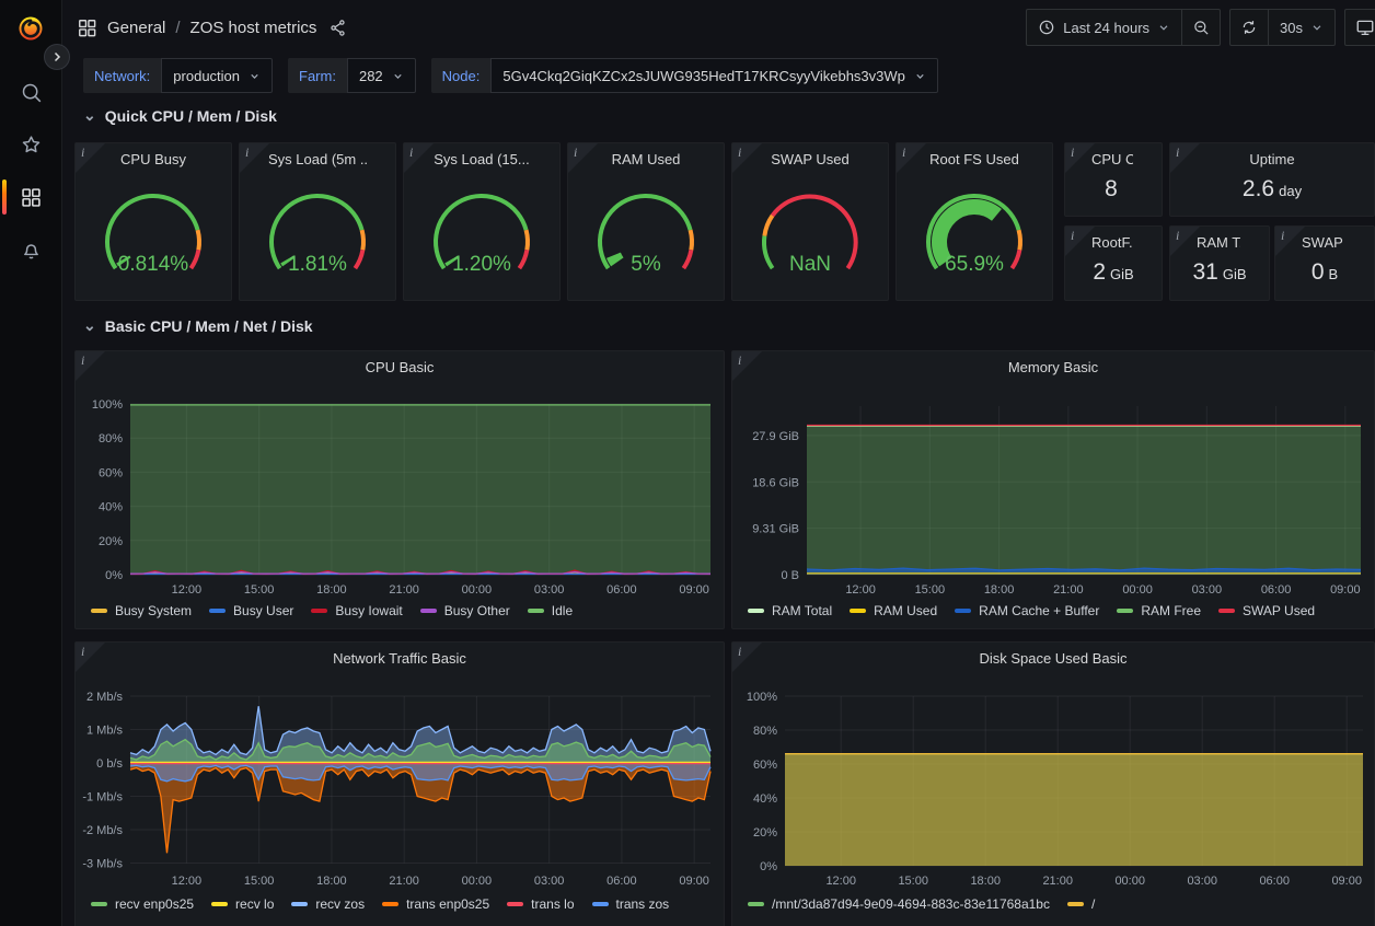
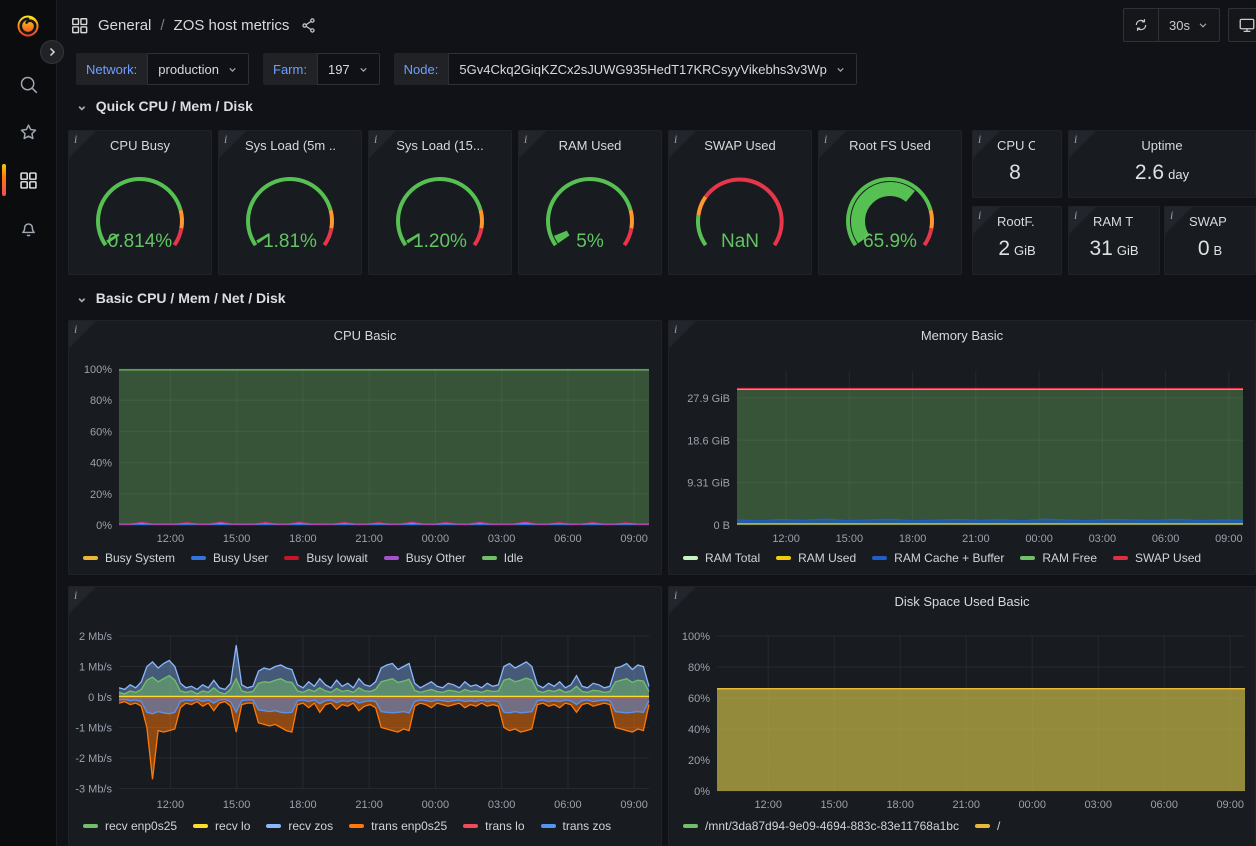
  General
  /
  ZOS host metrics
- Last 24 hours
  30s
  Network:
  production
  Farm:
- 282
+ 197
  Node:
  5Gv4Ckq2GiqKZCx2sJUWG935HedT17KRCsyyVikebhs3v3Wp
  ⌄
  Quick CPU / Mem / Disk
  CPU Busy
  0.814%
  Sys Load (5m ..
  1.81%
  Sys Load (15...
  1.20%
  RAM Used
  5%
  SWAP Used
  NaN
  Root FS Used
  65.9%
  8
  Uptime
  2.6
  day
  RootF.
  2
  GiB
  31
  GiB
  0
  B
  ⌄
  Basic CPU / Mem / Net / Disk
  CPU Basic
  0%
  20%
  40%
  60%
  80%
  100%
  12:00
  15:00
  18:00
  21:00
  00:00
  03:00
  06:00
  09:00
  Busy System
  Busy User
  Busy Iowait
  Busy Other
  Idle
  Memory Basic
  0 B
  9.31 GiB
  18.6 GiB
  27.9 GiB
  12:00
  15:00
  18:00
  21:00
  00:00
  03:00
  06:00
  09:00
  RAM Total
  RAM Used
  RAM Cache + Buffer
  RAM Free
  SWAP Used
- Network Traffic Basic
  2 Mb/s
  1 Mb/s
  0 b/s
  -1 Mb/s
  -2 Mb/s
  -3 Mb/s
  12:00
  15:00
  18:00
  21:00
  00:00
  03:00
  06:00
  09:00
  recv enp0s25
  recv lo
  recv zos
  trans enp0s25
  trans lo
  trans zos
  Disk Space Used Basic
  0%
  20%
  40%
  60%
  80%
  100%
  12:00
  15:00
  18:00
  21:00
  00:00
  03:00
  06:00
  09:00
  /mnt/3da87d94-9e09-4694-883c-83e11768a1bc
  /
